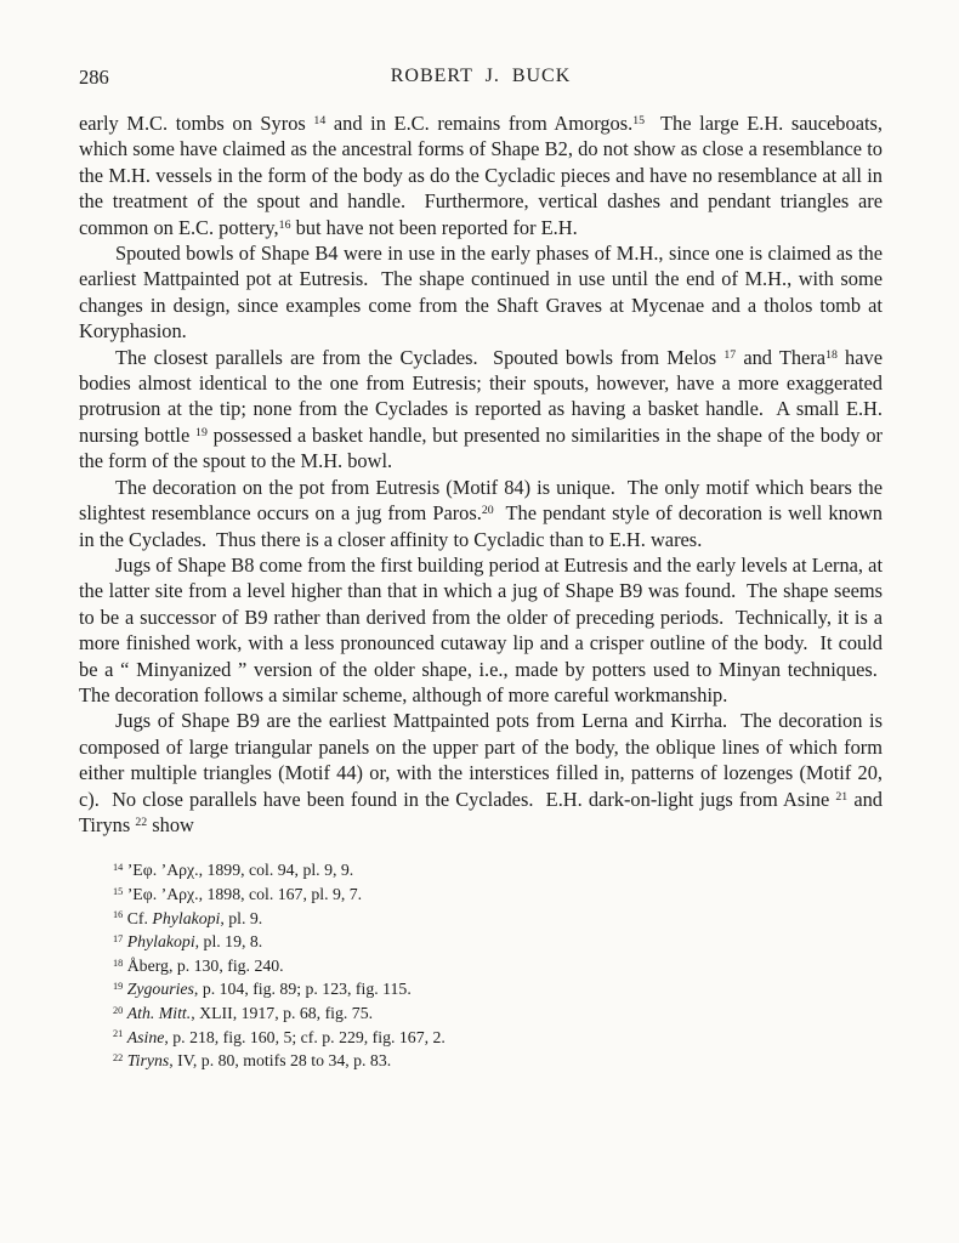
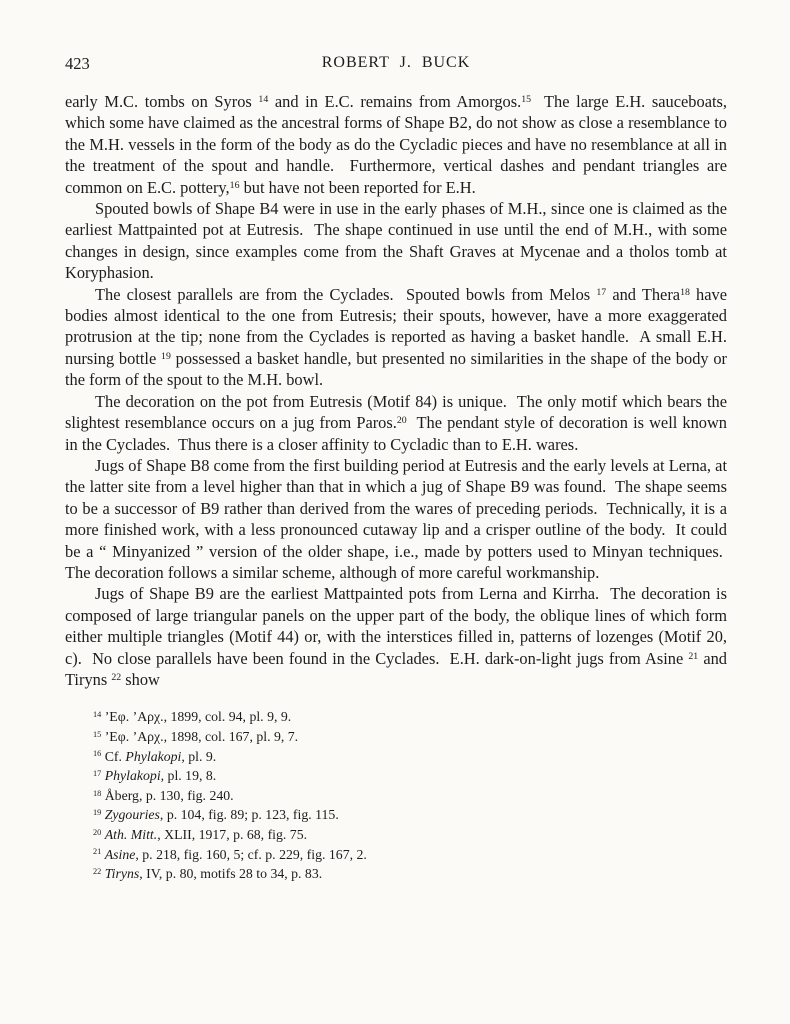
- 286
+ 423
  ROBERT J. BUCK
  early M.C. tombs on Syros 14 and in E.C. remains from Amorgos.15 The large E.H. sauceboats, which some have claimed as the ancestral forms of Shape B2, do not show as close a resemblance to the M.H. vessels in the form of the body as do the Cycladic pieces and have no resemblance at all in the treatment of the spout and handle. Furthermore, vertical dashes and pendant triangles are common on E.C. pottery,16 but have not been reported for E.H.
  Spouted bowls of Shape B4 were in use in the early phases of M.H., since one is claimed as the earliest Mattpainted pot at Eutresis. The shape continued in use until the end of M.H., with some changes in design, since examples come from the Shaft Graves at Mycenae and a tholos tomb at Koryphasion.
  The closest parallels are from the Cyclades. Spouted bowls from Melos 17 and Thera18 have bodies almost identical to the one from Eutresis; their spouts, however, have a more exaggerated protrusion at the tip; none from the Cyclades is reported as having a basket handle. A small E.H. nursing bottle 19 possessed a basket handle, but presented no similarities in the shape of the body or the form of the spout to the M.H. bowl.
  The decoration on the pot from Eutresis (Motif 84) is unique. The only motif which bears the slightest resemblance occurs on a jug from Paros.20 The pendant style of decoration is well known in the Cyclades. Thus there is a closer affinity to Cycladic than to E.H. wares.
- Jugs of Shape B8 come from the first building period at Eutresis and the early levels at Lerna, at the latter site from a level higher than that in which a jug of Shape B9 was found. The shape seems to be a successor of B9 rather than derived from the older of preceding periods. Technically, it is a more finished work, with a less pronounced cutaway lip and a crisper outline of the body. It could be a “ Minyanized ” version of the older shape, i.e., made by potters used to Minyan techniques. The decoration follows a similar scheme, although of more careful workmanship.
+ Jugs of Shape B8 come from the first building period at Eutresis and the early levels at Lerna, at the latter site from a level higher than that in which a jug of Shape B9 was found. The shape seems to be a successor of B9 rather than derived from the wares of preceding periods. Technically, it is a more finished work, with a less pronounced cutaway lip and a crisper outline of the body. It could be a “ Minyanized ” version of the older shape, i.e., made by potters used to Minyan techniques. The decoration follows a similar scheme, although of more careful workmanship.
  Jugs of Shape B9 are the earliest Mattpainted pots from Lerna and Kirrha. The decoration is composed of large triangular panels on the upper part of the body, the oblique lines of which form either multiple triangles (Motif 44) or, with the interstices filled in, patterns of lozenges (Motif 20, c). No close parallels have been found in the Cyclades. E.H. dark-on-light jugs from Asine 21 and Tiryns 22 show
  14 ’Εφ. ’Αρχ., 1899, col. 94, pl. 9, 9.
  15 ’Εφ. ’Αρχ., 1898, col. 167, pl. 9, 7.
  16 Cf. Phylakopi, pl. 9.
  17 Phylakopi, pl. 19, 8.
  18 Åberg, p. 130, fig. 240.
  19 Zygouries, p. 104, fig. 89; p. 123, fig. 115.
  20 Ath. Mitt., XLII, 1917, p. 68, fig. 75.
  21 Asine, p. 218, fig. 160, 5; cf. p. 229, fig. 167, 2.
  22 Tiryns, IV, p. 80, motifs 28 to 34, p. 83.
